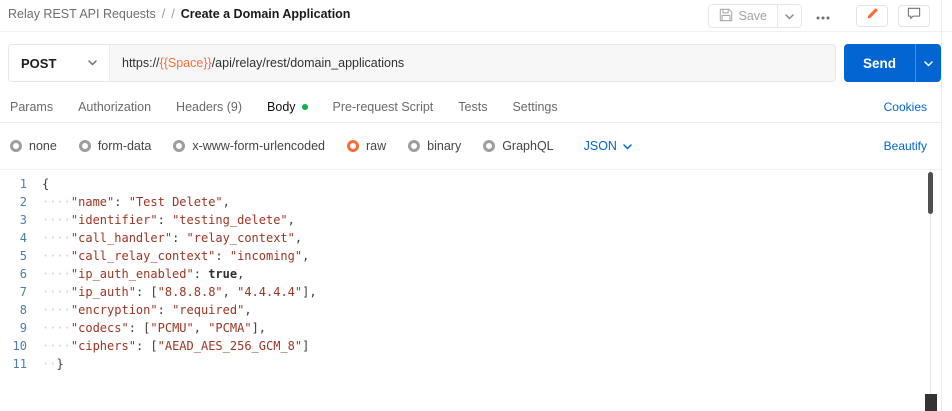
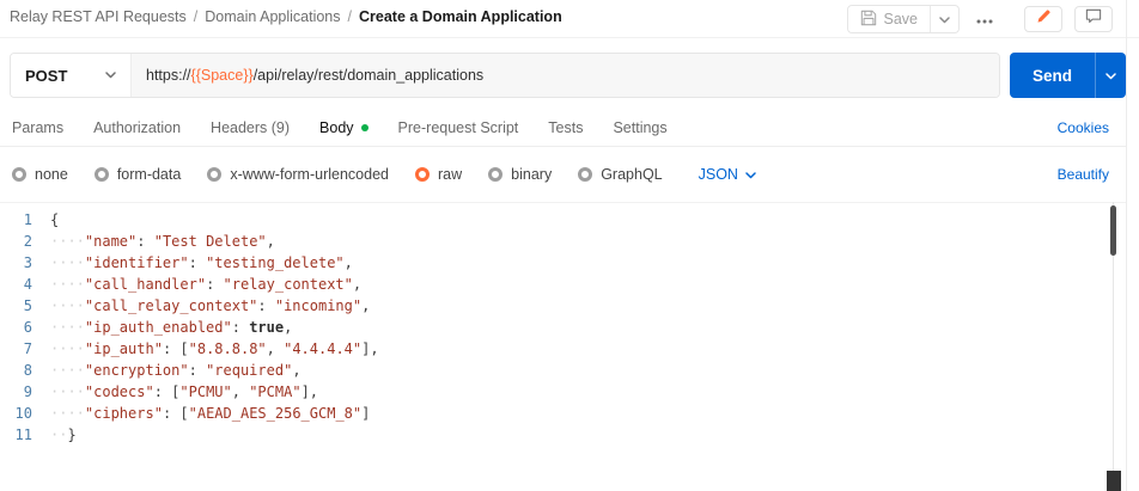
  Relay REST API Requests
  /
+ Domain Applications
  /
  Create a Domain Application
  Save
  POST
  https://
  {{Space}}
  /api/relay/rest/domain_applications
  Send
  Params
  Authorization
  Headers (9)
  Body
  Pre-request Script
  Tests
  Settings
  Cookies
  none
  form-data
  x-www-form-urlencoded
  raw
  binary
  GraphQL
  JSON
  Beautify
  1
  2
  3
  4
  5
  6
  7
  8
  9
  10
  11
  {
  ····"name": "Test Delete",
  ····"identifier": "testing_delete",
  ····"call_handler": "relay_context",
  ····"call_relay_context": "incoming",
  ····"ip_auth_enabled": true,
  ····"ip_auth": ["8.8.8.8", "4.4.4.4"],
  ····"encryption": "required",
  ····"codecs": ["PCMU", "PCMA"],
  ····"ciphers": ["AEAD_AES_256_GCM_8"]
  ··}
